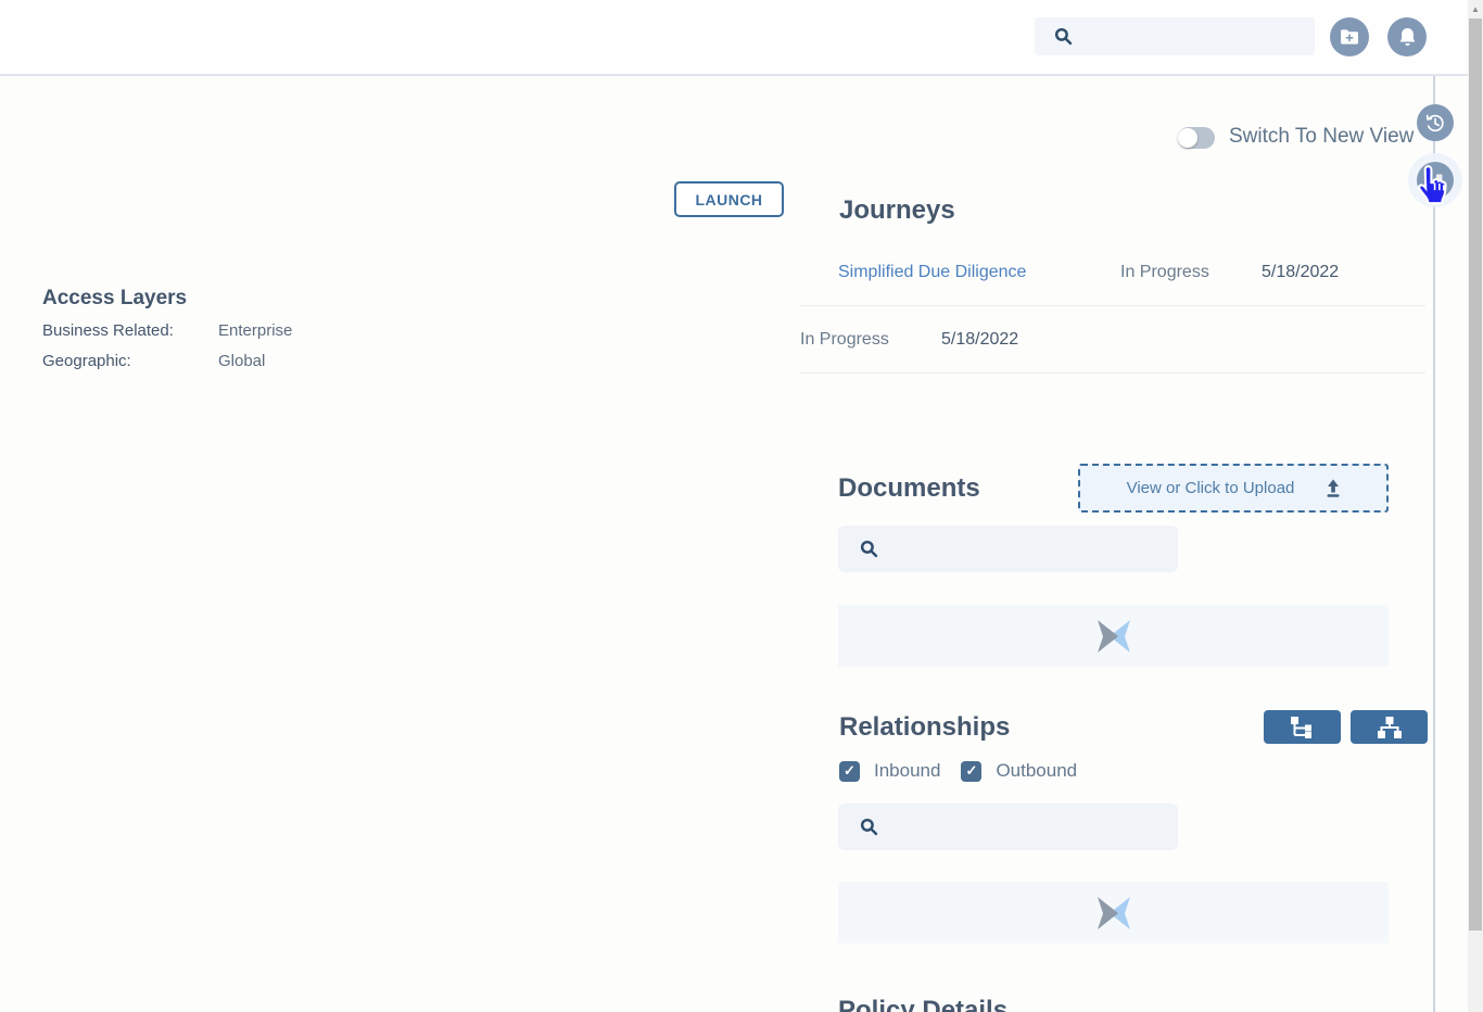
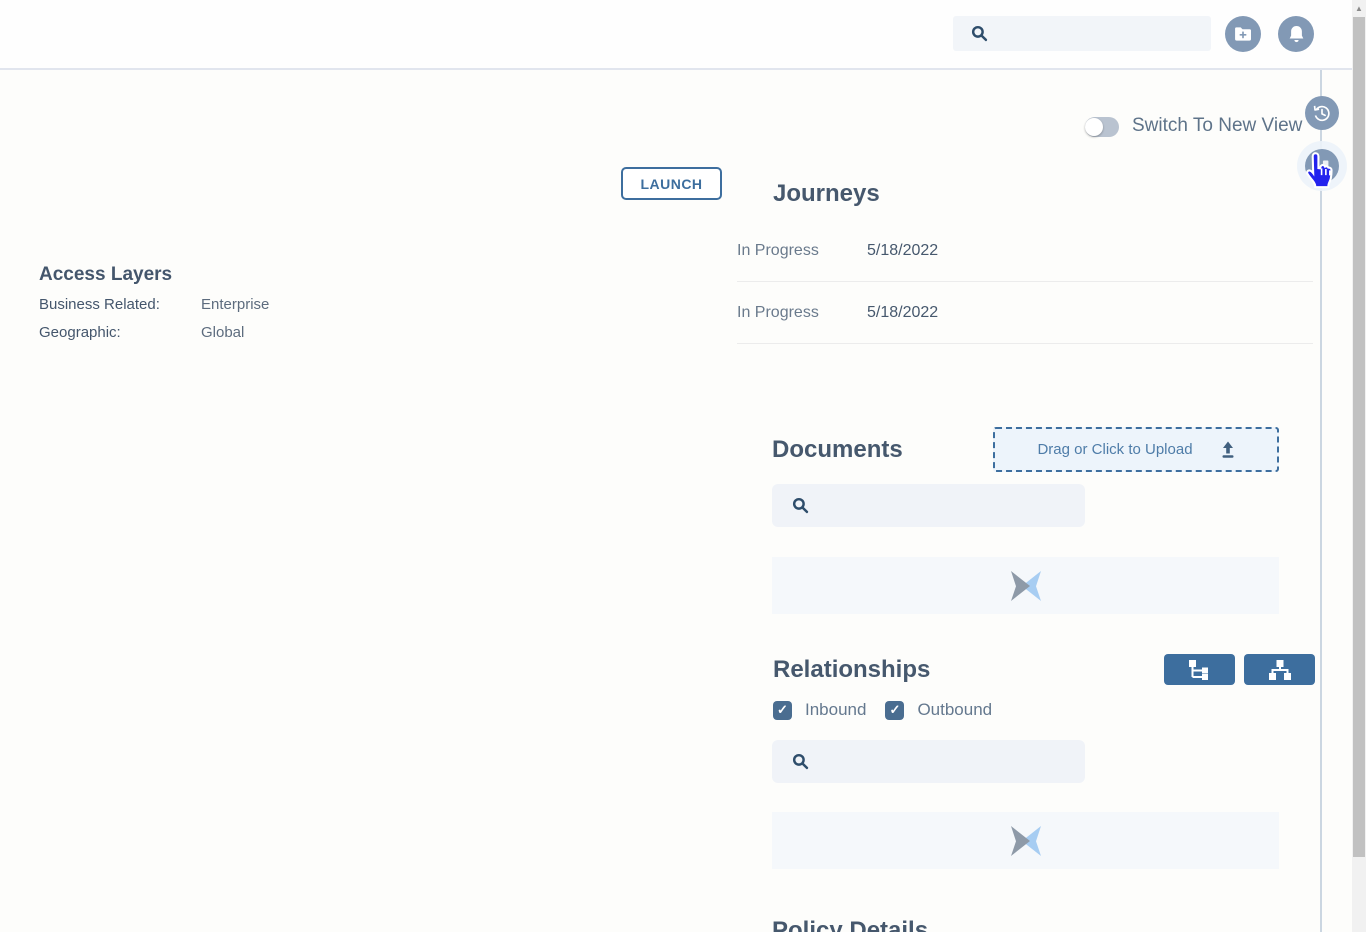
  ▲
  Switch To New View
  LAUNCH
  Access Layers
  Business Related:
  Enterprise
  Geographic:
  Global
  Journeys
- Simplified Due Diligence
  In Progress
  5/18/2022
  In Progress
  5/18/2022
  Documents
- View or Click to Upload
+ Drag or Click to Upload
  Relationships
  Inbound
  Outbound
  Policy Details
